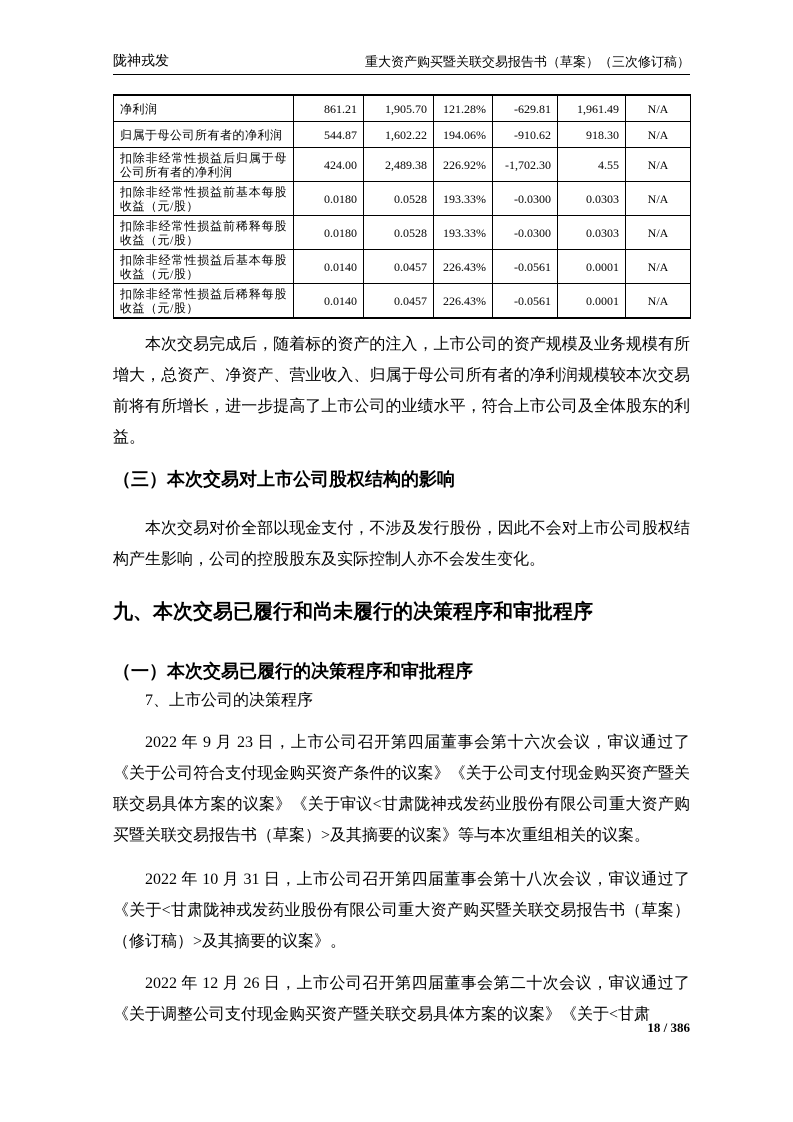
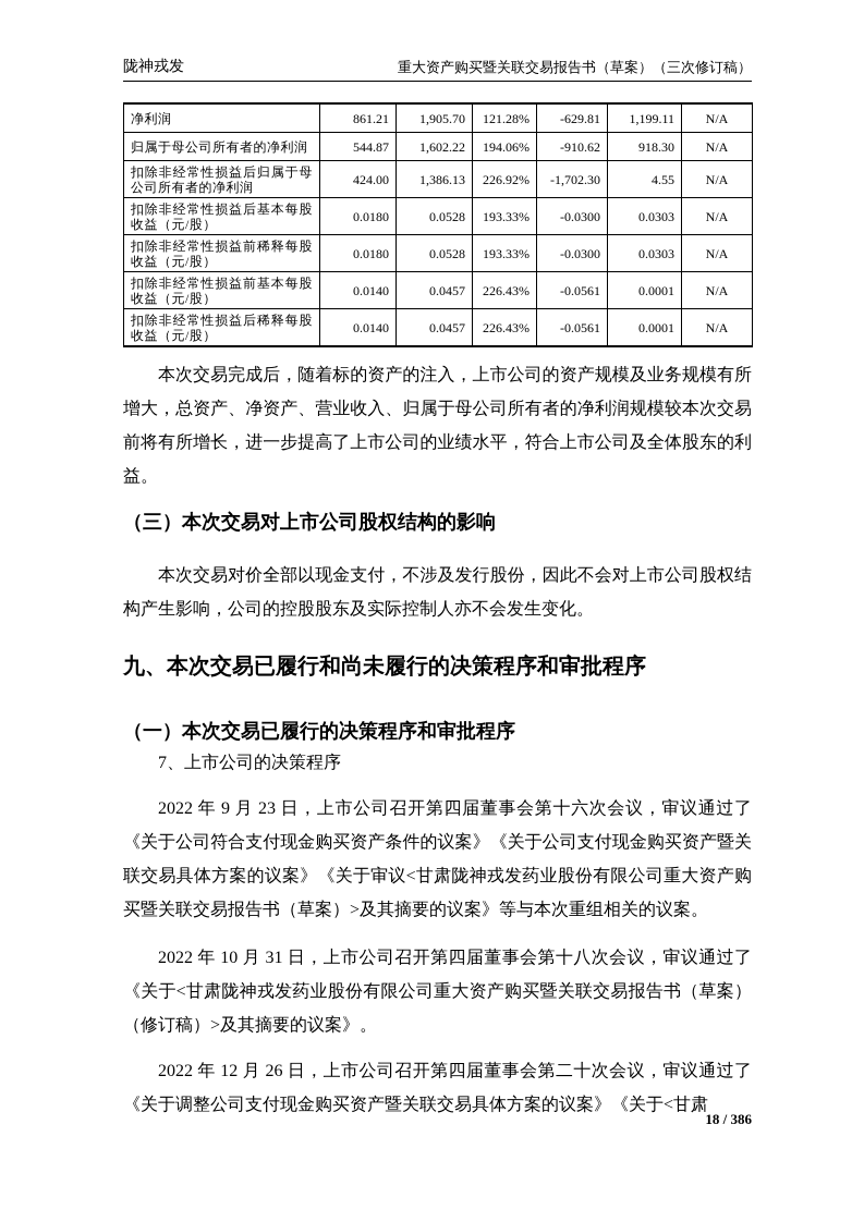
  陇神戎发
  重大资产购买暨关联交易报告书（草案）（三次修订稿）
- 净利润	861.21	1,905.70	121.28%	-629.81	1,961.49	N/A
+ 净利润	861.21	1,905.70	121.28%	-629.81	1,199.11	N/A
  归属于母公司所有者的净利润	544.87	1,602.22	194.06%	-910.62	918.30	N/A
- 扣除非经常性损益后归属于母公司所有者的净利润	424.00	2,489.38	226.92%	-1,702.30	4.55	N/A
+ 扣除非经常性损益后归属于母公司所有者的净利润	424.00	1,386.13	226.92%	-1,702.30	4.55	N/A
- 扣除非经常性损益前基本每股收益（元/股）	0.0180	0.0528	193.33%	-0.0300	0.0303	N/A
+ 扣除非经常性损益后基本每股收益（元/股）	0.0180	0.0528	193.33%	-0.0300	0.0303	N/A
  扣除非经常性损益前稀释每股收益（元/股）	0.0180	0.0528	193.33%	-0.0300	0.0303	N/A
- 扣除非经常性损益后基本每股收益（元/股）	0.0140	0.0457	226.43%	-0.0561	0.0001	N/A
+ 扣除非经常性损益前基本每股收益（元/股）	0.0140	0.0457	226.43%	-0.0561	0.0001	N/A
  扣除非经常性损益后稀释每股收益（元/股）	0.0140	0.0457	226.43%	-0.0561	0.0001	N/A
  本次交易完成后，随着标的资产的注入，上市公司的资产规模及业务规模有所增大，总资产、净资产、营业收入、归属于母公司所有者的净利润规模较本次交易前将有所增长，进一步提高了上市公司的业绩水平，符合上市公司及全体股东的利益。
  （三）本次交易对上市公司股权结构的影响
  本次交易对价全部以现金支付，不涉及发行股份，因此不会对上市公司股权结构产生影响，公司的控股股东及实际控制人亦不会发生变化。
  九、本次交易已履行和尚未履行的决策程序和审批程序
  （一）本次交易已履行的决策程序和审批程序
  7、上市公司的决策程序
  2022 年 9 月 23 日，上市公司召开第四届董事会第十六次会议，审议通过了《关于公司符合支付现金购买资产条件的议案》《关于公司支付现金购买资产暨关联交易具体方案的议案》《关于审议<甘肃陇神戎发药业股份有限公司重大资产购买暨关联交易报告书（草案）>及其摘要的议案》等与本次重组相关的议案。
  2022 年 10 月 31 日，上市公司召开第四届董事会第十八次会议，审议通过了《关于<甘肃陇神戎发药业股份有限公司重大资产购买暨关联交易报告书（草案）（修订稿）>及其摘要的议案》。
  2022 年 12 月 26 日，上市公司召开第四届董事会第二十次会议，审议通过了《关于调整公司支付现金购买资产暨关联交易具体方案的议案》《关于<甘肃
  18 / 386
